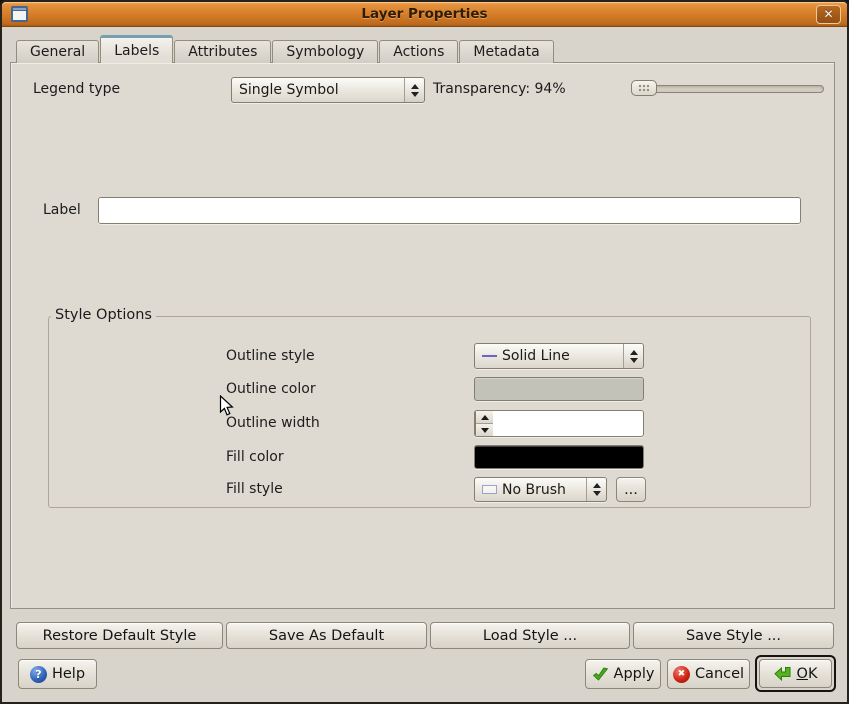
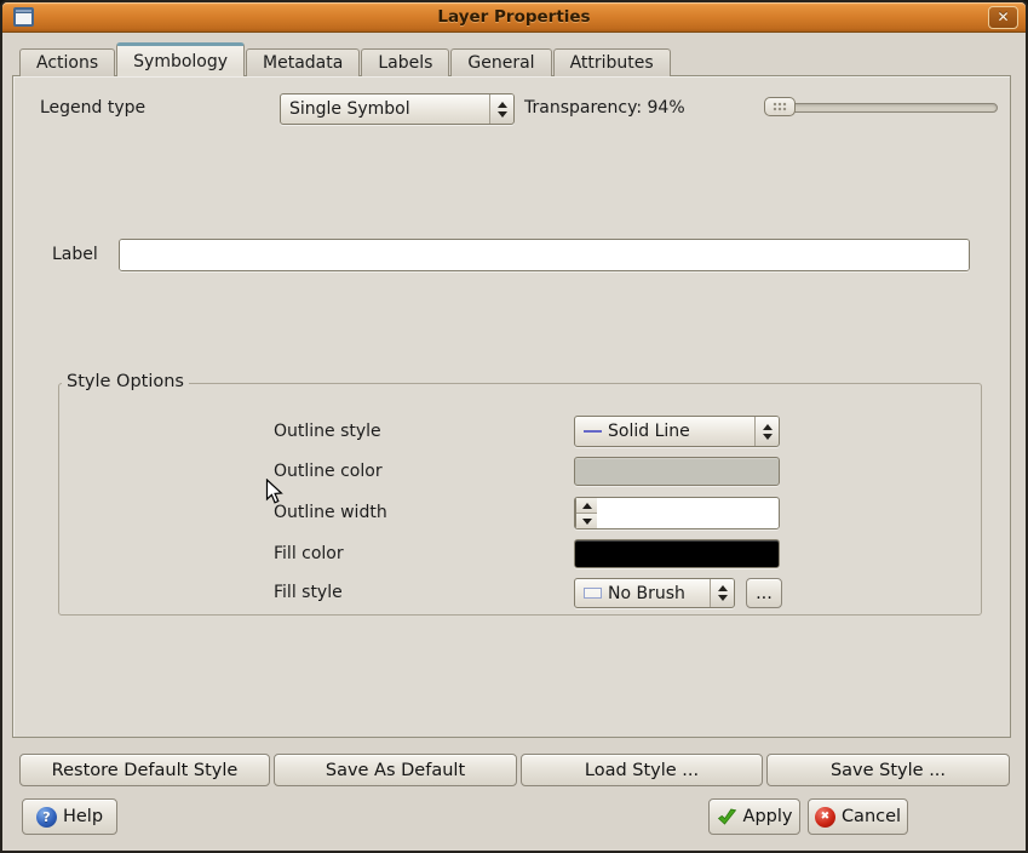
  Layer Properties
  ✕
- General
+ Actions
- Labels
+ Symbology
- Attributes
+ Metadata
- Symbology
+ Labels
- Actions
+ General
- Metadata
+ Attributes
  Legend type
  Single Symbol
  Transparency: 94%
  Label
  Style Options
  Outline style
  Solid Line
  Outline color
  Outline width
  Fill color
  Fill style
  No Brush
  ...
  Restore Default Style
  Save As Default
  Load Style ...
  Save Style ...
  ?
  Help
  Apply
  ✖
  Cancel
- OK
